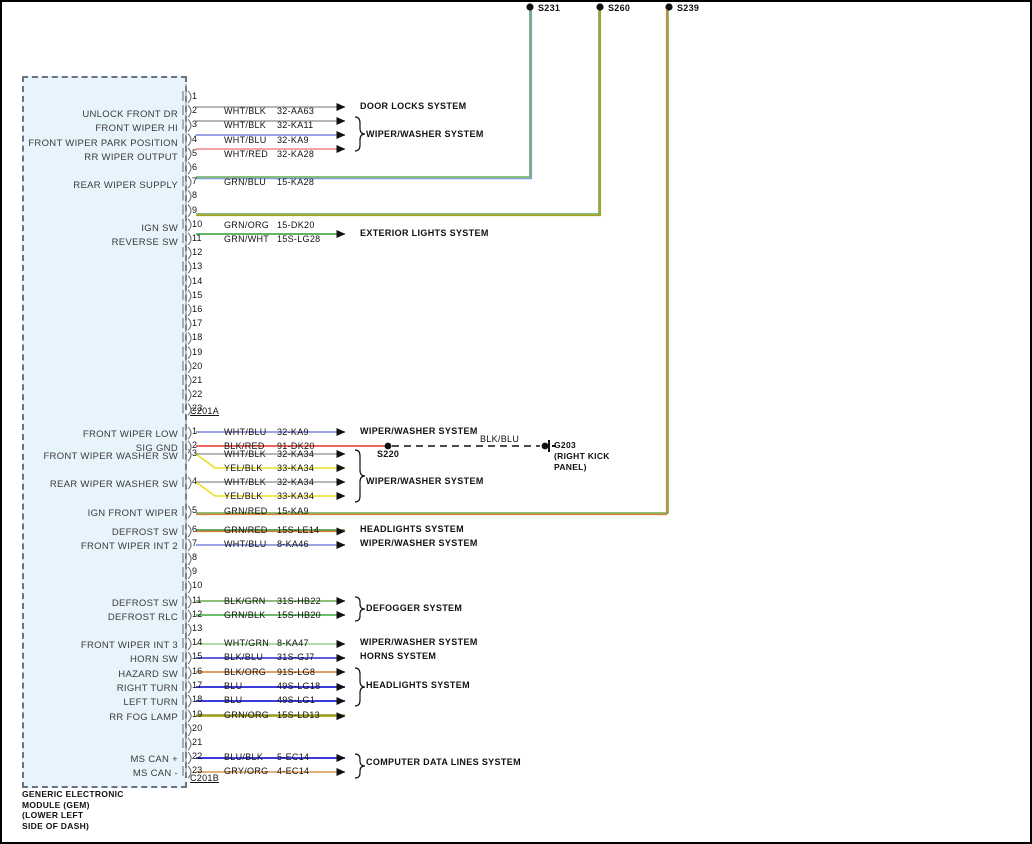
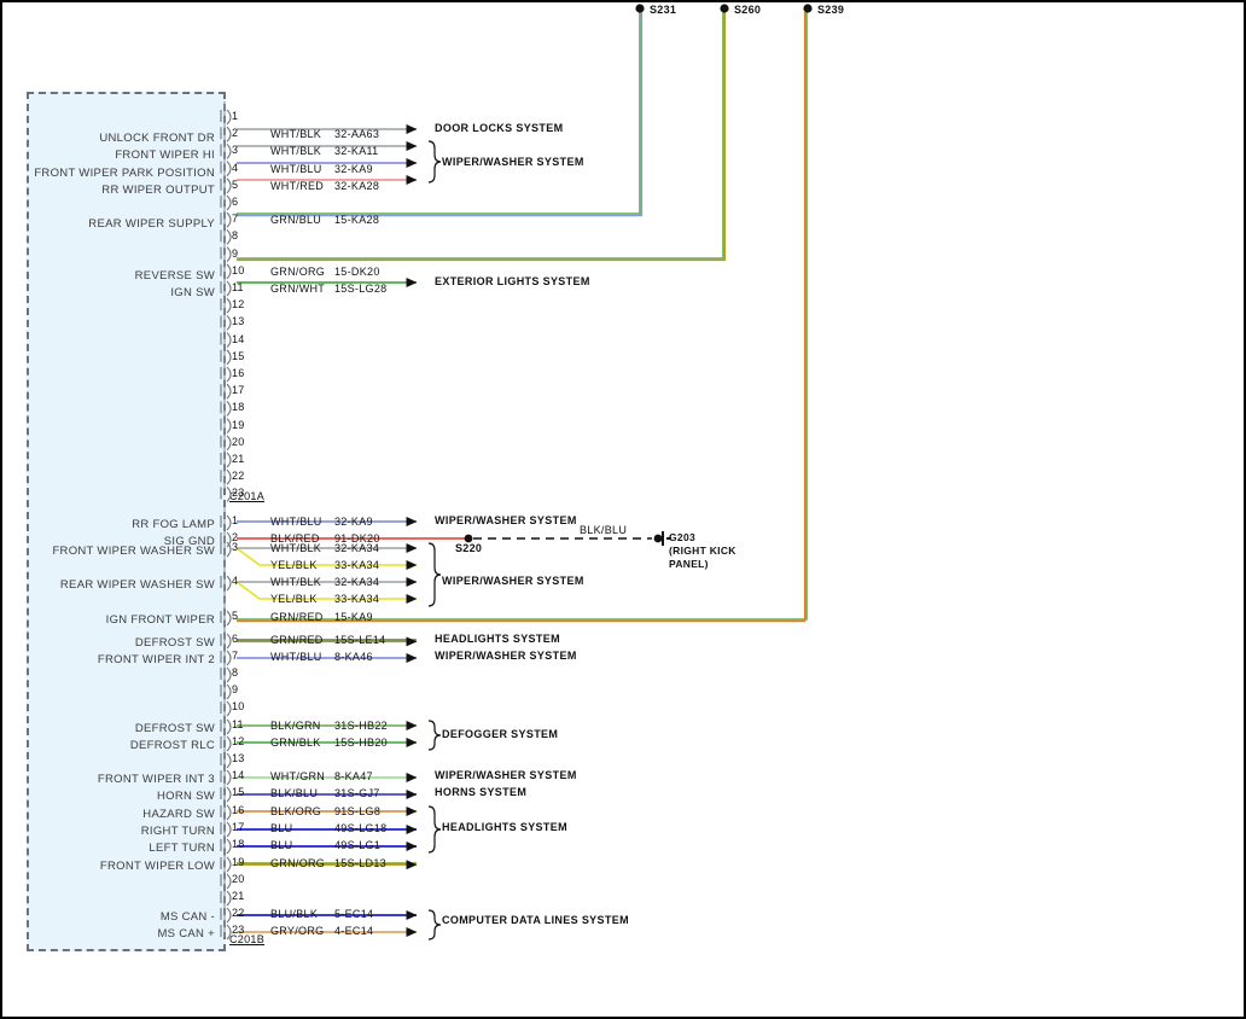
- GENERIC ELECTRONIC
- MODULE (GEM)
- (LOWER LEFT
- SIDE OF DASH)
  C201A
  C201B
  G203
  (RIGHT KICK
  PANEL)
  BLK/BLU
  S220
  S231
  S260
  S239
  1
  2
  UNLOCK FRONT DR
  WHT/BLK
  32-AA63
  3
  FRONT WIPER HI
  WHT/BLK
  32-KA11
  4
  FRONT WIPER PARK POSITION
  WHT/BLU
  32-KA9
  5
  RR WIPER OUTPUT
  WHT/RED
  32-KA28
  6
  7
  REAR WIPER SUPPLY
  GRN/BLU
  15-KA28
  8
  9
  10
- IGN SW
+ REVERSE SW
  GRN/ORG
  15-DK20
  11
- REVERSE SW
+ IGN SW
  GRN/WHT
  15S-LG28
  12
  13
  14
  15
  16
  17
  18
  19
  20
  21
  22
  23
  1
- FRONT WIPER LOW
+ RR FOG LAMP
  WHT/BLU
  32-KA9
  2
  SIG GND
  BLK/RED
  91-DK20
  3
  FRONT WIPER WASHER SW
  WHT/BLK
  32-KA34
  YEL/BLK
  33-KA34
  4
  REAR WIPER WASHER SW
  WHT/BLK
  32-KA34
  YEL/BLK
  33-KA34
  5
  IGN FRONT WIPER
  GRN/RED
  15-KA9
  6
  DEFROST SW
  GRN/RED
  15S-LE14
  7
  FRONT WIPER INT 2
  WHT/BLU
  8-KA46
  8
  9
  10
  11
  DEFROST SW
  BLK/GRN
  31S-HB22
  12
  DEFROST RLC
  GRN/BLK
  15S-HB20
  13
  14
  FRONT WIPER INT 3
  WHT/GRN
  8-KA47
  15
  HORN SW
  BLK/BLU
  31S-GJ7
  16
  HAZARD SW
  BLK/ORG
  91S-LG8
  17
  RIGHT TURN
  BLU
  49S-LG18
  18
  LEFT TURN
  BLU
  49S-LG1
  19
- RR FOG LAMP
+ FRONT WIPER LOW
  GRN/ORG
  15S-LD13
  20
  21
  22
- MS CAN +
+ MS CAN -
  BLU/BLK
  5-EC14
  23
- MS CAN -
+ MS CAN +
  GRY/ORG
  4-EC14
  DOOR LOCKS SYSTEM
  WIPER/WASHER SYSTEM
  EXTERIOR LIGHTS SYSTEM
  WIPER/WASHER SYSTEM
  WIPER/WASHER SYSTEM
  HEADLIGHTS SYSTEM
  WIPER/WASHER SYSTEM
  DEFOGGER SYSTEM
  WIPER/WASHER SYSTEM
  HORNS SYSTEM
  HEADLIGHTS SYSTEM
  COMPUTER DATA LINES SYSTEM
